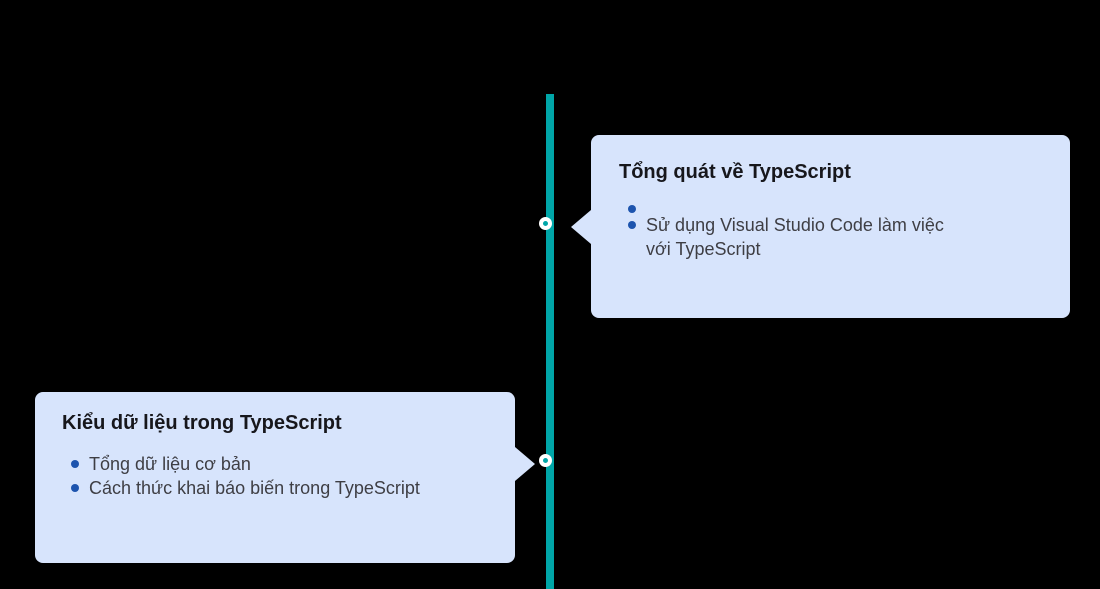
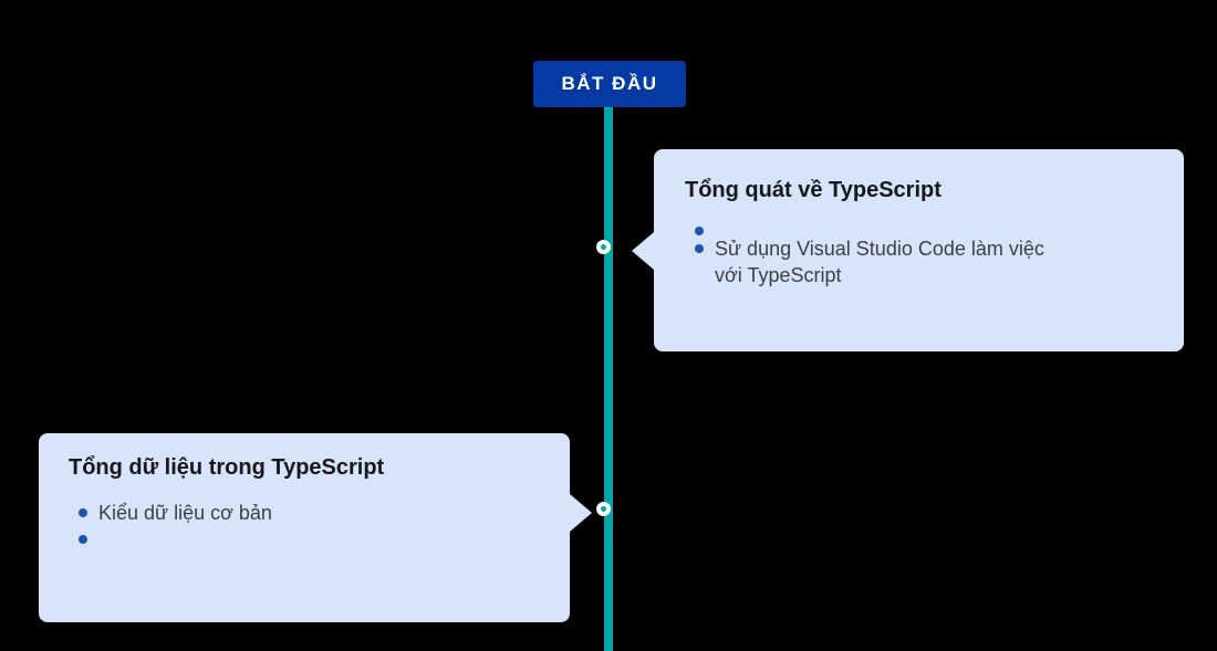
+ BẮT ĐẦU
  Tổng quát về TypeScript
  Sử dụng Visual Studio Code làm việc
  với TypeScript
- Kiểu dữ liệu trong TypeScript
+ Tổng dữ liệu trong TypeScript
- Tổng dữ liệu cơ bản
+ Kiểu dữ liệu cơ bản
- Cách thức khai báo biến trong TypeScript
